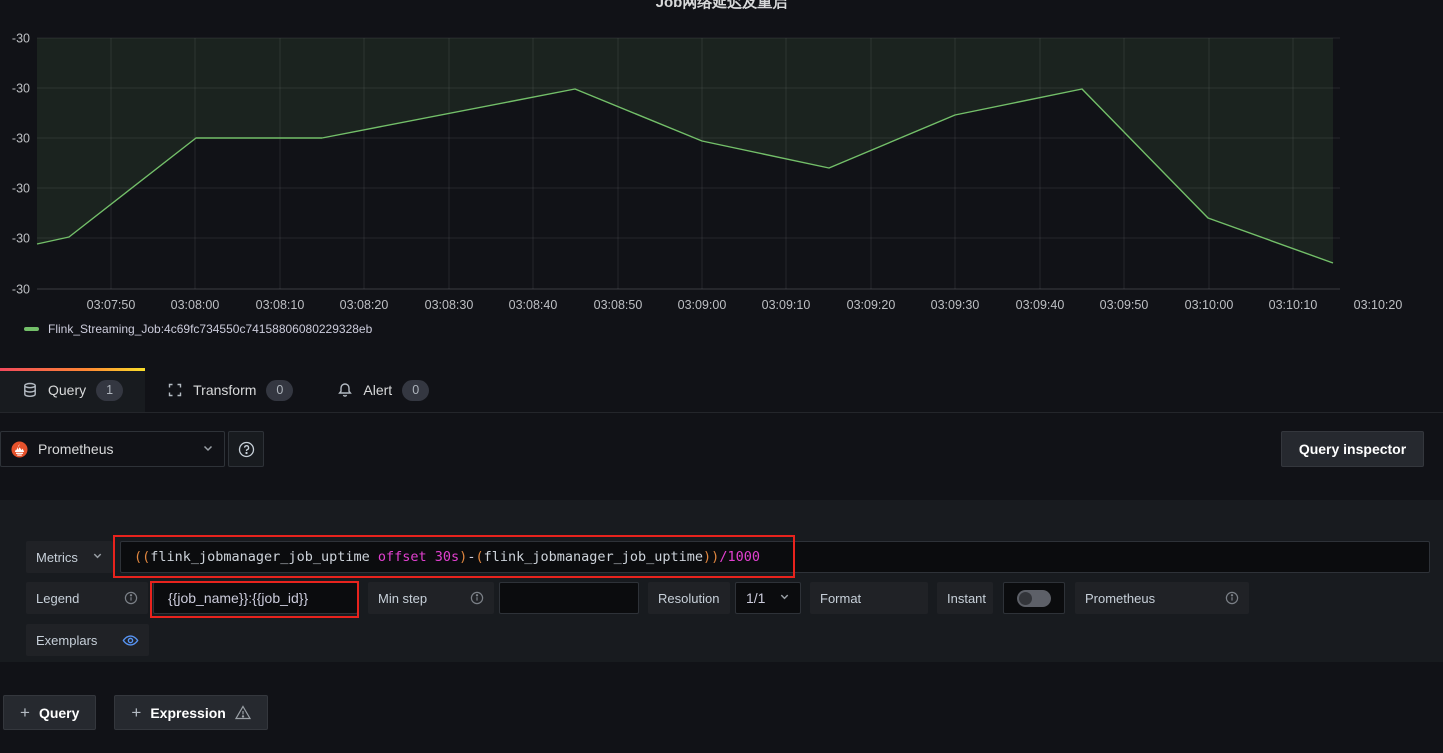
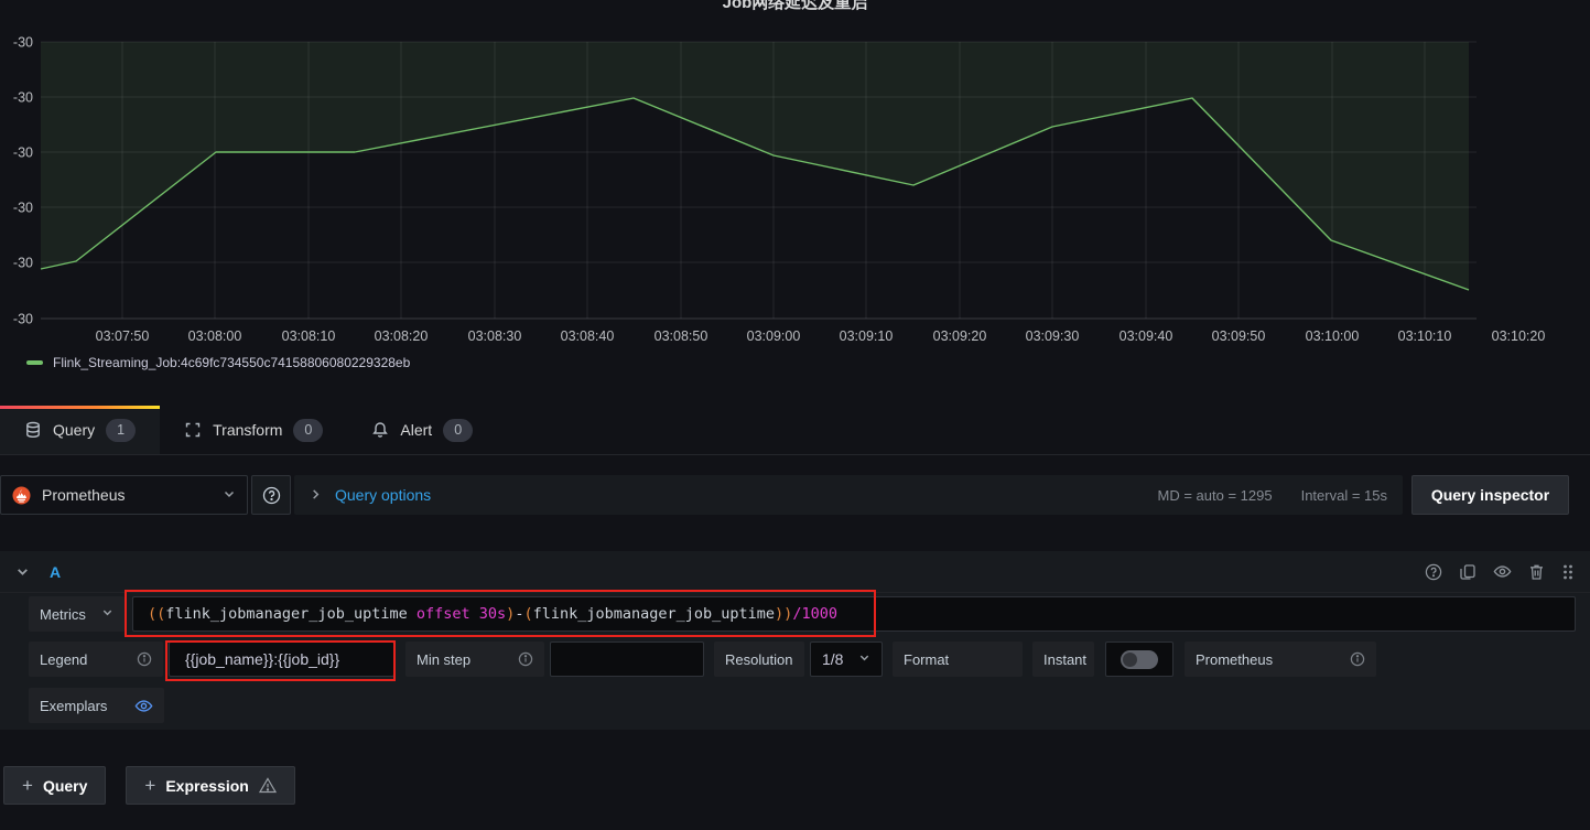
  -30
  -30
  -30
  -30
  -30
  -30
  03:07:50
  03:08:00
  03:08:10
  03:08:20
  03:08:30
  03:08:40
  03:08:50
  03:09:00
  03:09:10
  03:09:20
  03:09:30
  03:09:40
  03:09:50
  03:10:00
  03:10:10
  03:10:20
  Job网络延迟及重启
  Flink_Streaming_Job:4c69fc734550c74158806080229328eb
  Query
  1
  Transform
  0
  Alert
  0
  Prometheus
+ Query options
+ MD = auto = 1295
+ Interval = 15s
  Query inspector
+ A
  Metrics
  ((
  flink_jobmanager_job_uptime
  offset
  30s
  )
  -
  (
  flink_jobmanager_job_uptime
  ))
  /1000
  Legend
  {{job_name}}:{{job_id}}
  Min step
  Resolution
- 1/1
+ 1/8
  Format
  Instant
  Prometheus
  Exemplars
  +
  Query
  +
  Expression
